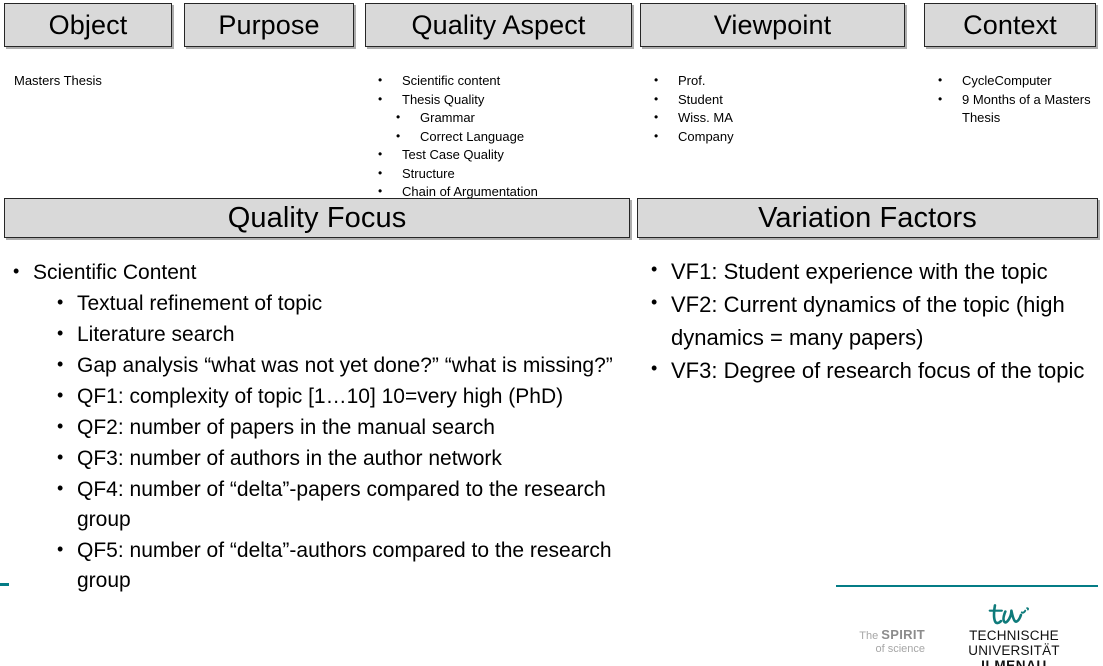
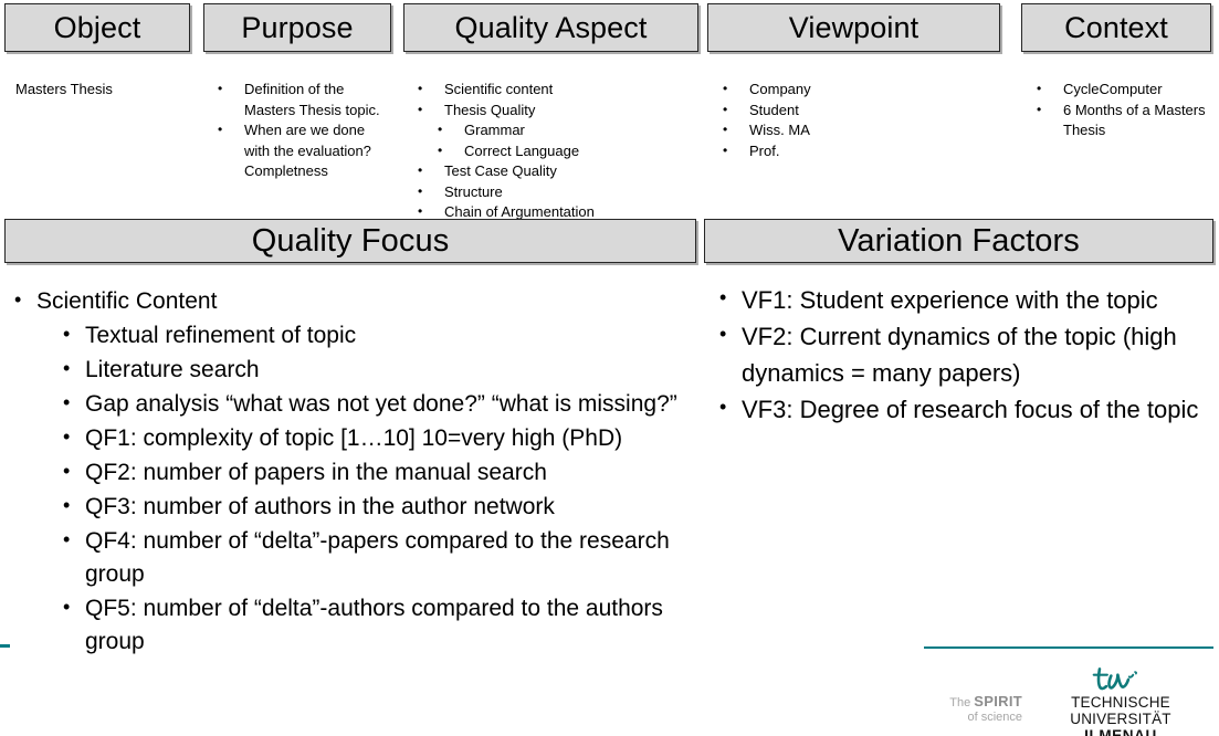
  Object
  Purpose
  Quality Aspect
  Viewpoint
  Context
  Masters Thesis
+ Definition of the Masters Thesis topic.
+ When are we done with the evaluation? Completness
  Scientific content
  Thesis Quality
  Grammar
  Correct Language
  Test Case Quality
  Structure
  Chain of Argumentation
- Prof.
+ Company
  Student
  Wiss. MA
- Company
+ Prof.
  CycleComputer
- 9 Months of a Masters Thesis
+ 6 Months of a Masters Thesis
  Quality Focus
  Variation Factors
  Scientific Content
  Textual refinement of topic
  Literature search
  Gap analysis “what was not yet done?” “what is missing?”
  QF1: complexity of topic [1…10] 10=very high (PhD)
  QF2: number of papers in the manual search
  QF3: number of authors in the author network
  QF4: number of “delta”-papers compared to the research group
- QF5: number of “delta”-authors compared to the research group
+ QF5: number of “delta”-authors compared to the authors group
  VF1: Student experience with the topic
  VF2: Current dynamics of the topic (high dynamics = many papers)
  VF3: Degree of research focus of the topic
  The SPIRIT
  of science
  TECHNISCHE UNIVERSITÄT
